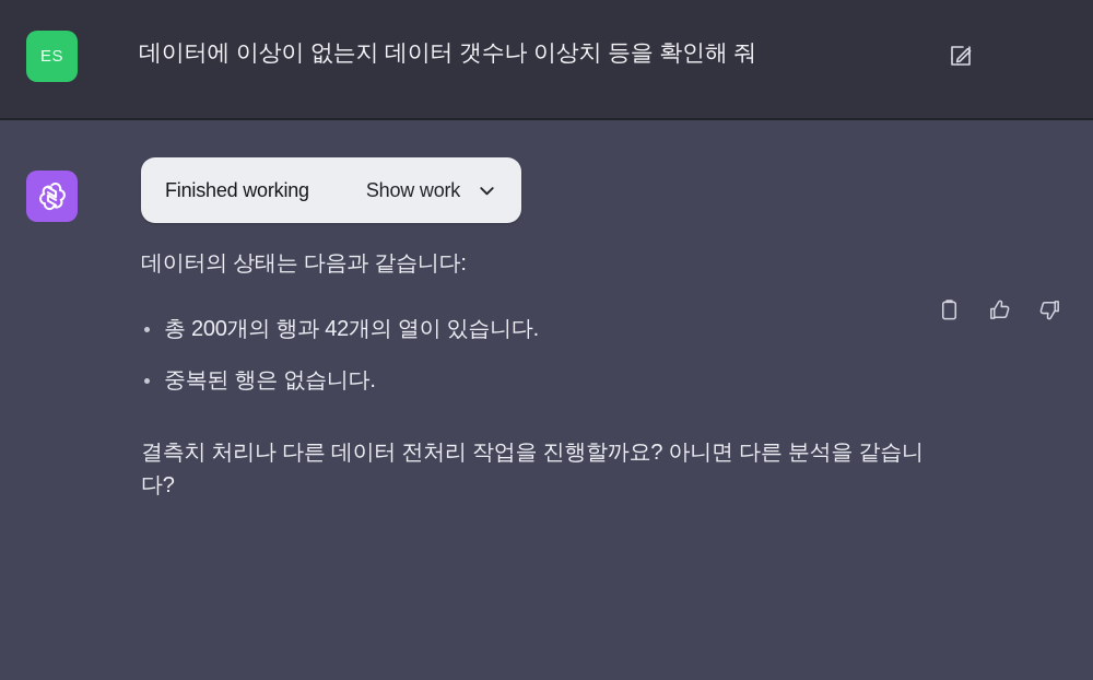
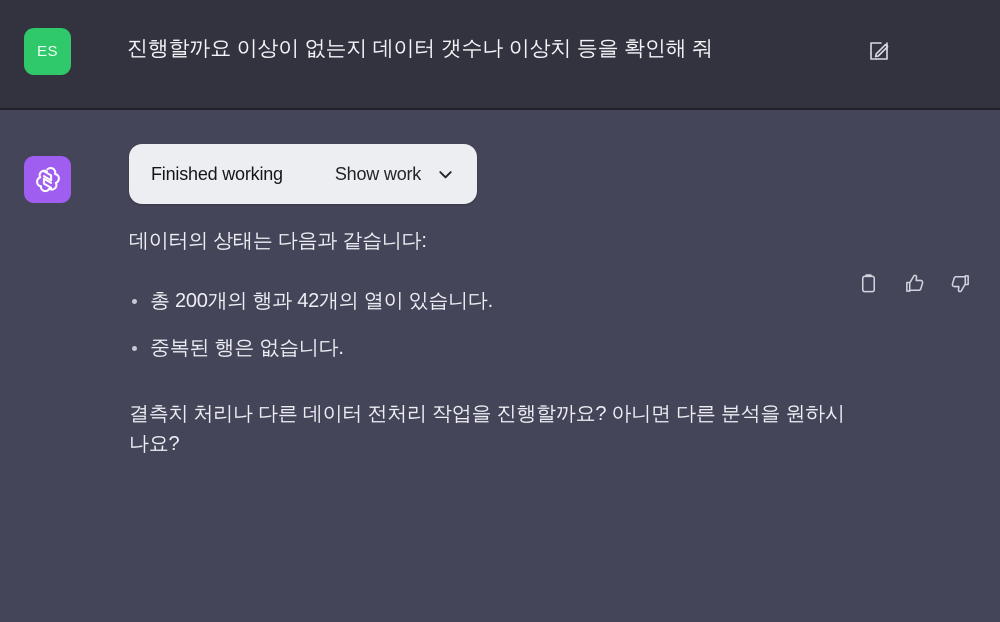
  ES
- 데이터에 이상이 없는지 데이터 갯수나 이상치 등을 확인해 줘
+ 진행할까요 이상이 없는지 데이터 갯수나 이상치 등을 확인해 줘
  Finished working
  Show work
  데이터의 상태는 다음과 같습니다:
  총 200개의 행과 42개의 열이 있습니다.
  중복된 행은 없습니다.
- 결측치 처리나 다른 데이터 전처리 작업을 진행할까요? 아니면 다른 분석을 같습니다?
+ 결측치 처리나 다른 데이터 전처리 작업을 진행할까요? 아니면 다른 분석을 원하시나요?
